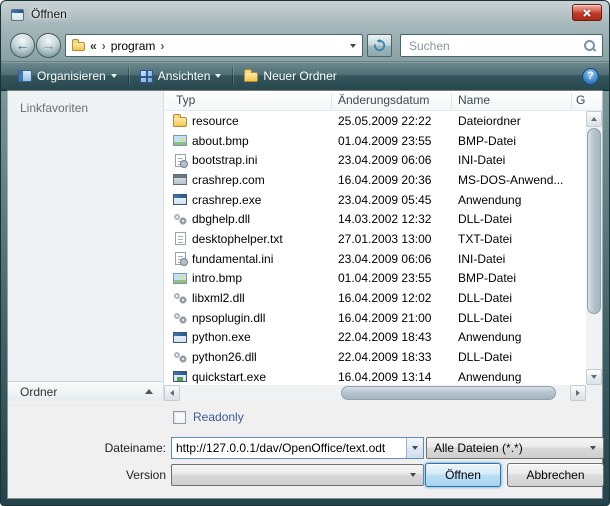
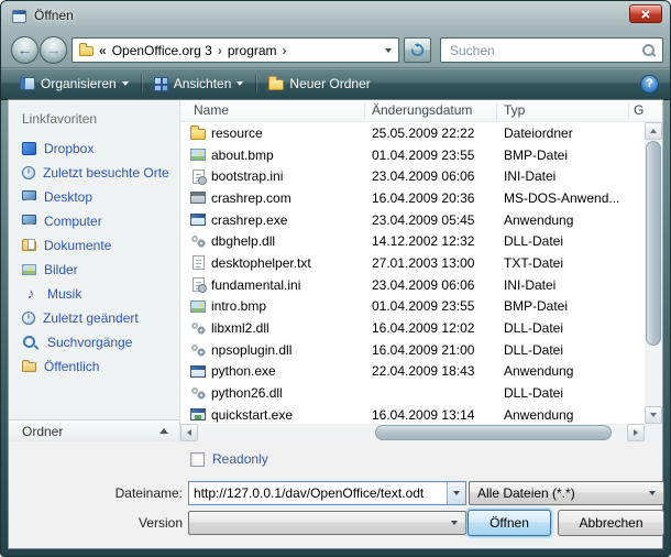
  Öffnen
  ←
  →
  «
+ OpenOffice.org 3
  ›
  program
  ›
  Suchen
  Organisieren
  Ansichten
  Neuer Ordner
  ?
  Linkfavoriten
+ Dropbox
+ Zuletzt besuchte Orte
+ Desktop
+ Computer
+ Dokumente
+ Bilder
+ Musik
+ Zuletzt geändert
+ Suchvorgänge
+ Öffentlich
  Ordner
- Typ
+ Name
  Änderungsdatum
- Name
+ Typ
  G
  resource
  25.05.2009 22:22
  Dateiordner
  about.bmp
  01.04.2009 23:55
  BMP-Datei
  bootstrap.ini
  23.04.2009 06:06
  INI-Datei
  crashrep.com
  16.04.2009 20:36
  MS-DOS-Anwend...
  crashrep.exe
  23.04.2009 05:45
  Anwendung
  dbghelp.dll
- 14.03.2002 12:32
+ 14.12.2002 12:32
  DLL-Datei
  desktophelper.txt
  27.01.2003 13:00
  TXT-Datei
  fundamental.ini
  23.04.2009 06:06
  INI-Datei
  intro.bmp
  01.04.2009 23:55
  BMP-Datei
  libxml2.dll
  16.04.2009 12:02
  DLL-Datei
  npsoplugin.dll
  16.04.2009 21:00
  DLL-Datei
  python.exe
  22.04.2009 18:43
  Anwendung
  python26.dll
- 22.04.2009 18:33
  DLL-Datei
  quickstart.exe
  16.04.2009 13:14
  Anwendung
  Readonly
  Dateiname:
  http://127.0.0.1/dav/OpenOffice/text.odt
  Alle Dateien (*.*)
  Version
  Öffnen
  Abbrechen
